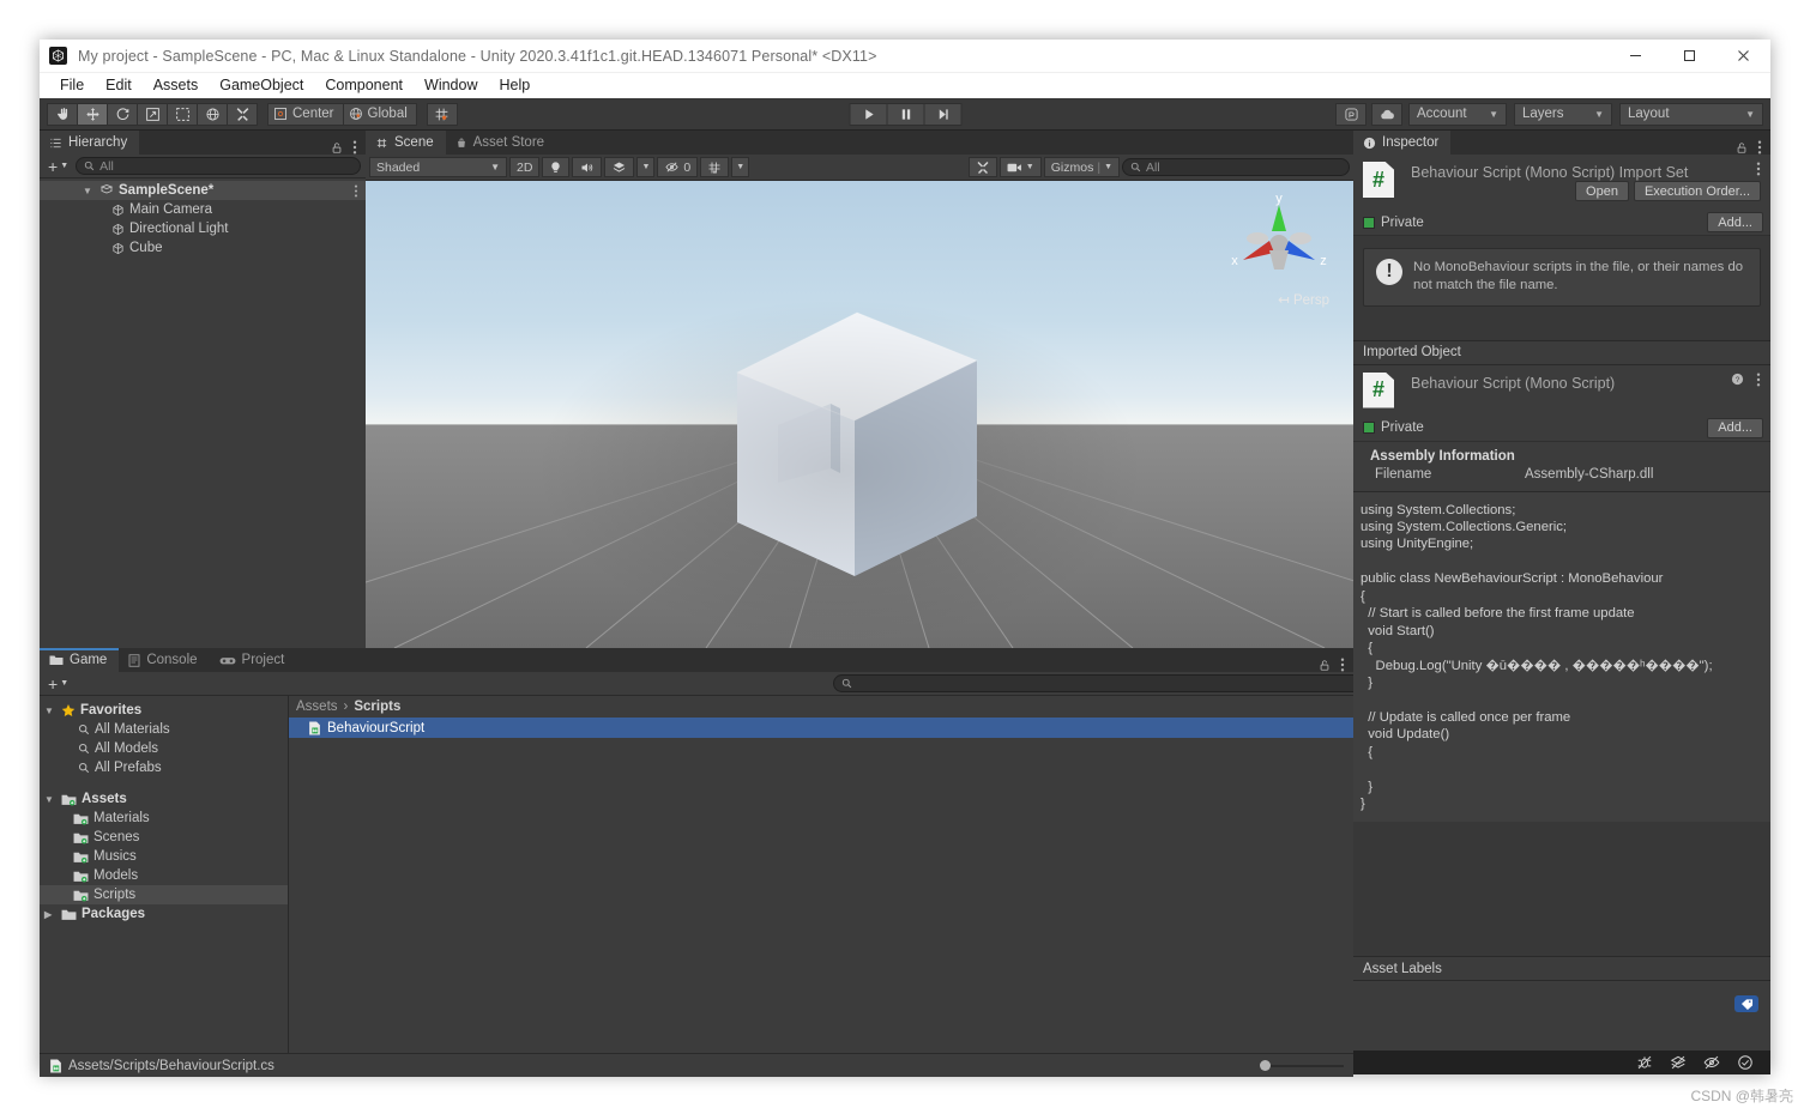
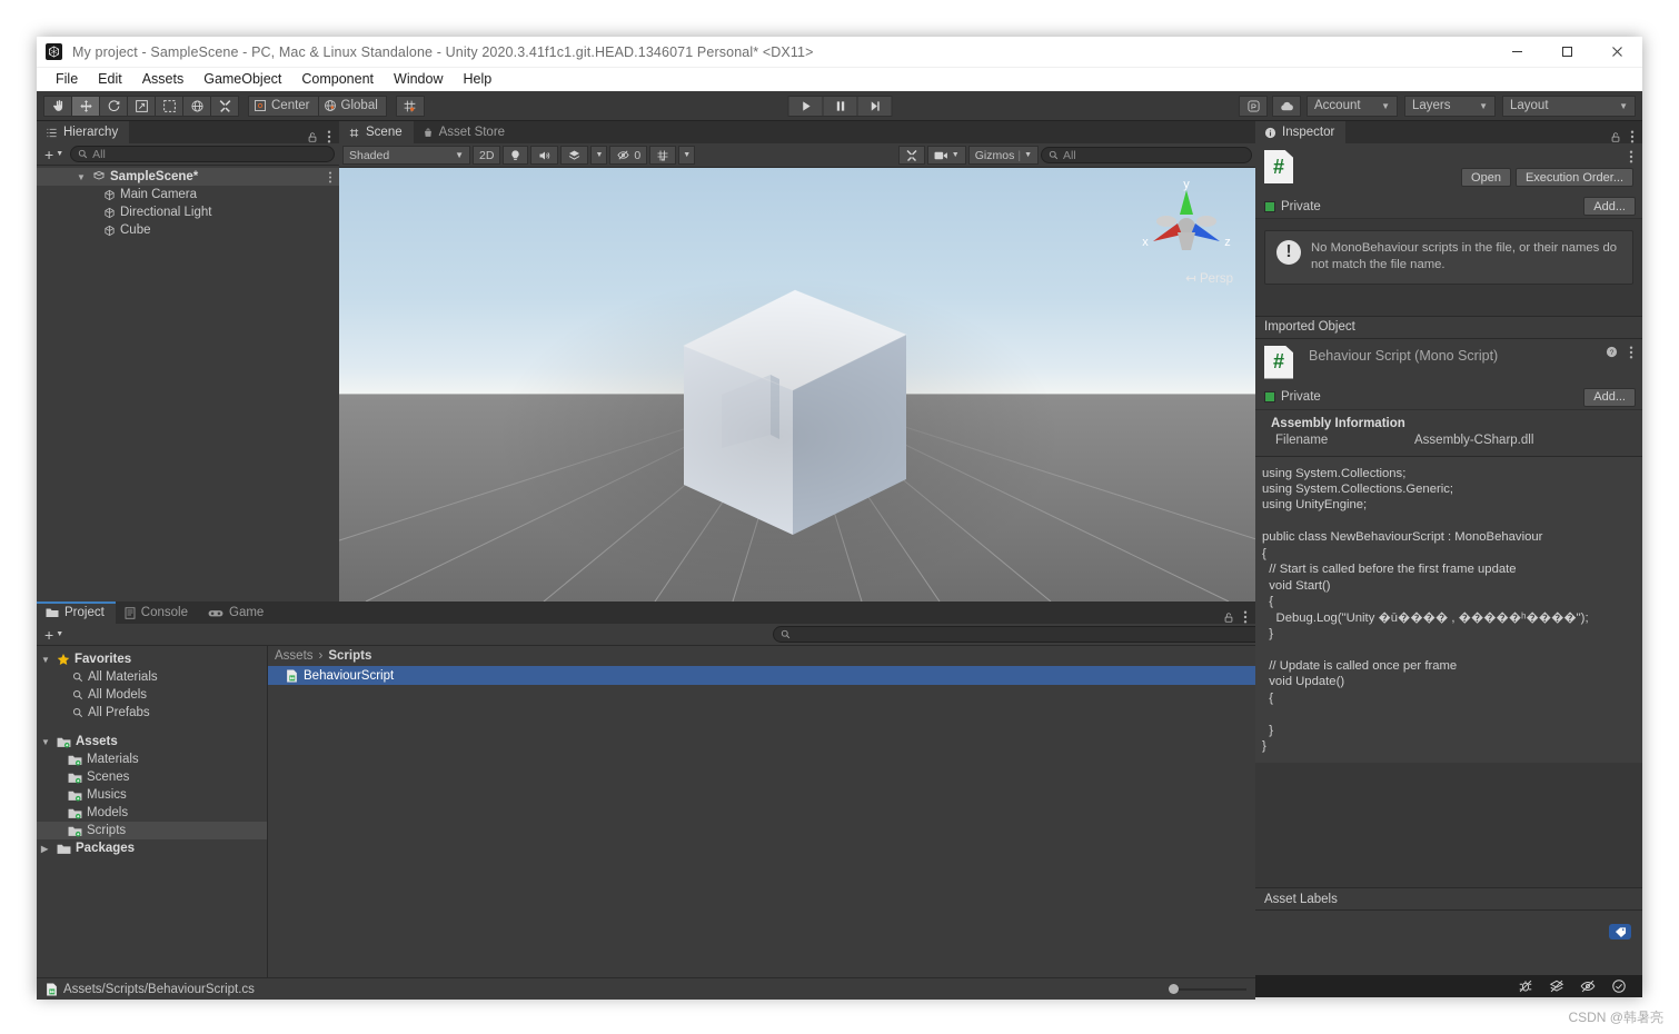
  My project - SampleScene - PC, Mac & Linux Standalone - Unity 2020.3.41f1c1.git.HEAD.1346071 Personal* <DX11>
  File
  Edit
  Assets
  GameObject
  Component
  Window
  Help
  Center
  Global
  Account
  ▼
  Layers
  ▼
  Layout
  ▼
  Hierarchy
  +
  All
  ▼
  SampleScene*
  Main Camera
  Directional Light
  Cube
  Scene
  Asset Store
  Shaded
  ▼
  2D
  0
  Gizmos
  |
  All
  y
  x
  z
  ↤ Persp
- Game
+ Project
  Console
- Project
+ Game
  +
  ▼
  Favorites
  All Materials
  All Models
  All Prefabs
  ▼
  Assets
  Materials
  Scenes
  Musics
  Models
  Scripts
  ▶
  Packages
  Assets
  ›
  Scripts
  BehaviourScript
  Assets/Scripts/BehaviourScript.cs
  Inspector
  #
- Behaviour Script (Mono Script) Import Set
  Open
  Execution Order...
  Private
  Add...
  !
  No MonoBehaviour scripts in the file, or their names do not match the file name.
  Imported Object
  #
  Behaviour Script (Mono Script)
  Private
  Add...
  Assembly Information
  Filename
  Assembly-CSharp.dll
  using System.Collections;
  using System.Collections.Generic;
  using UnityEngine;
  public class NewBehaviourScript : MonoBehaviour
  {
  // Start is called before the first frame update
  void Start()
  {
  Debug.Log("Unity �ū���� , �����ʰ����");
  }
  // Update is called once per frame
  void Update()
  {
  }
  }
  Asset Labels
  CSDN @韩暑亮
